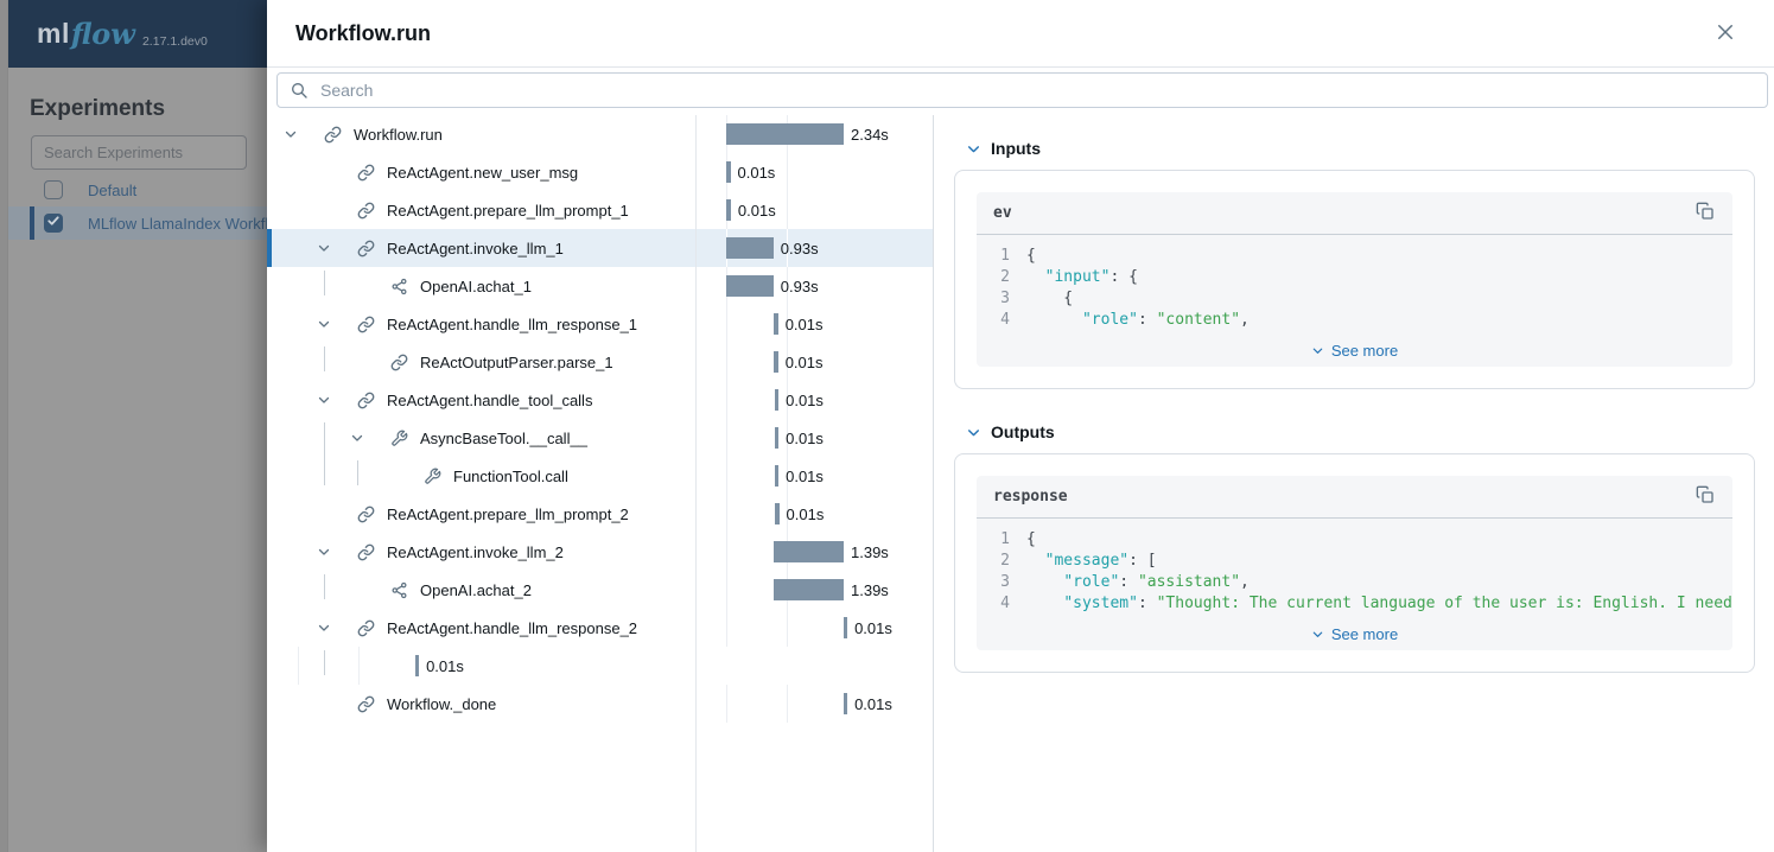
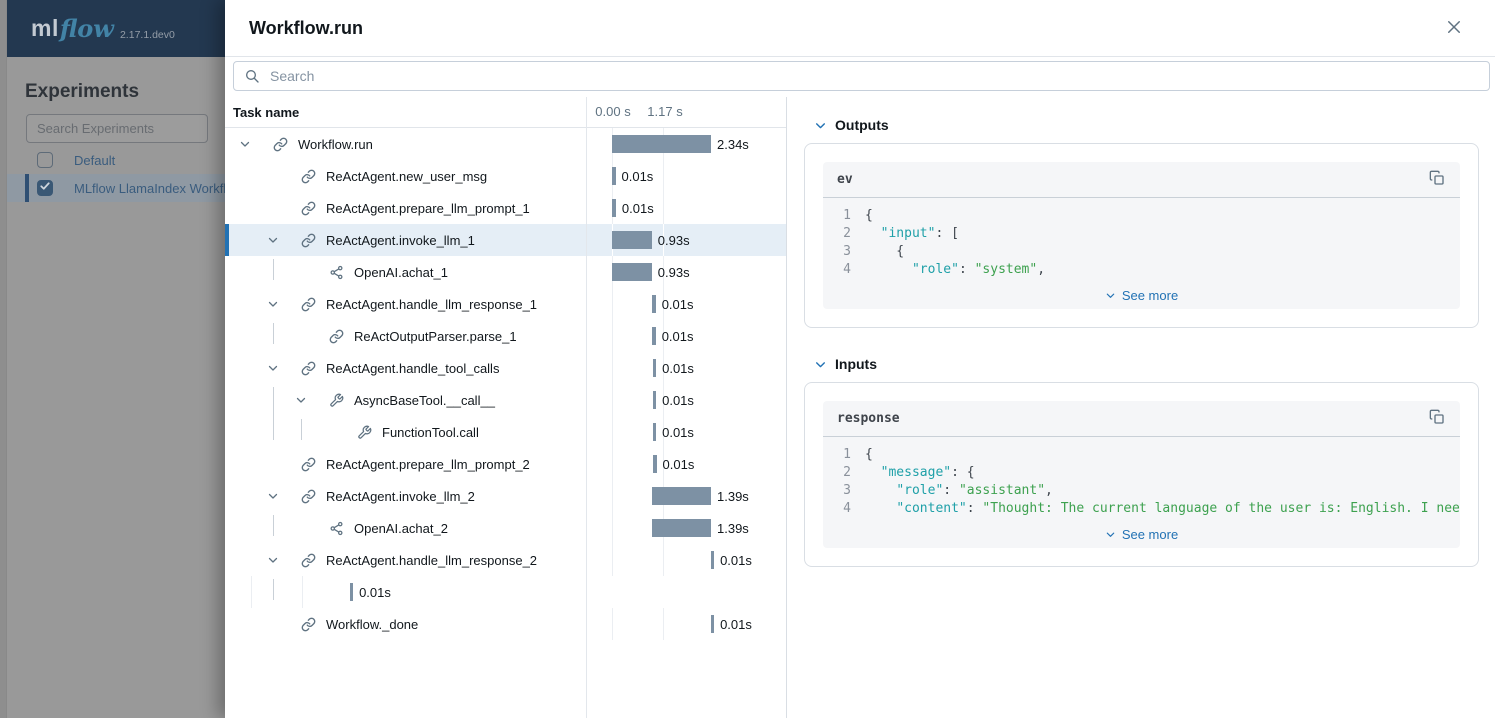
  Experiments
  Search Experiments
  Default
  MLflow LlamaIndex Workf
  ml
  flow
  2.17.1.dev0
  Workflow.run
  Search
+ Task name
+ 0.00 s
+ 1.17 s
  Workflow.run
  2.34s
  ReActAgent.new_user_msg
  0.01s
  ReActAgent.prepare_llm_prompt_1
  0.01s
  ReActAgent.invoke_llm_1
  0.93s
  OpenAI.achat_1
  0.93s
  ReActAgent.handle_llm_response_1
  0.01s
  ReActOutputParser.parse_1
  0.01s
  ReActAgent.handle_tool_calls
  0.01s
  AsyncBaseTool.__call__
  0.01s
  FunctionTool.call
  0.01s
  ReActAgent.prepare_llm_prompt_2
  0.01s
  ReActAgent.invoke_llm_2
  1.39s
  OpenAI.achat_2
  1.39s
  ReActAgent.handle_llm_response_2
  0.01s
  0.01s
  Workflow._done
  0.01s
- Inputs
+ Outputs
  ev
  1
  {
  2
- "input": {
+ "input": [
  3
  {
  4
- "role": "content",
+ "role": "system",
  See more
- Outputs
+ Inputs
  response
  1
  {
  2
- "message": [
+ "message": {
  3
  "role": "assistant",
  4
- "system": "Thought: The current language of the user is: English. I need
+ "content": "Thought: The current language of the user is: English. I nee
  See more
